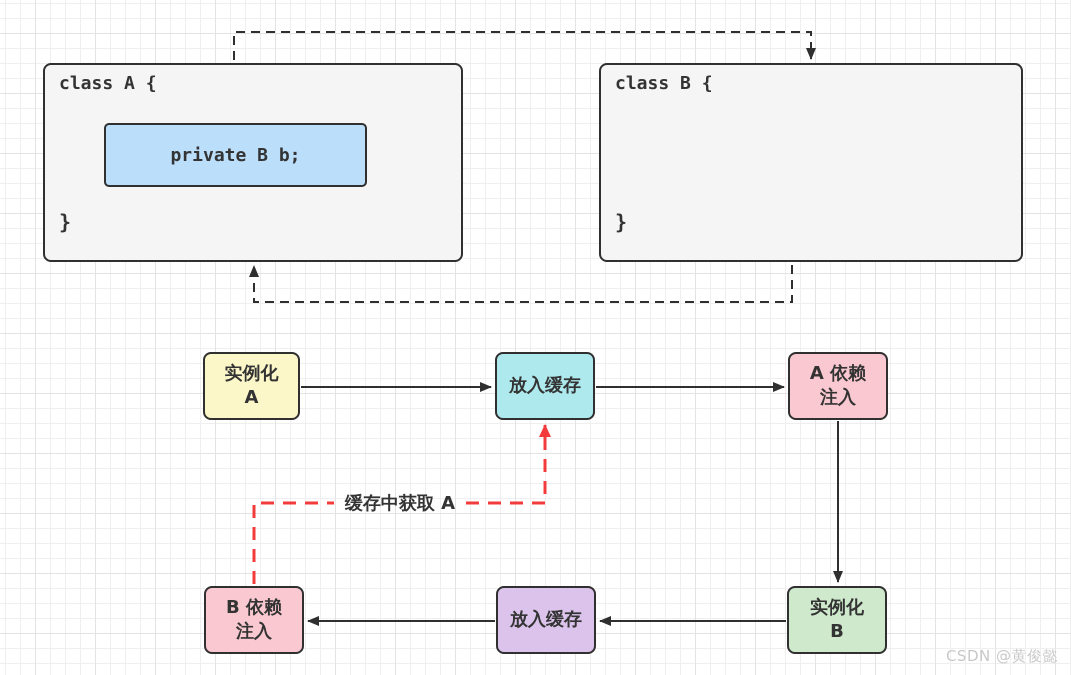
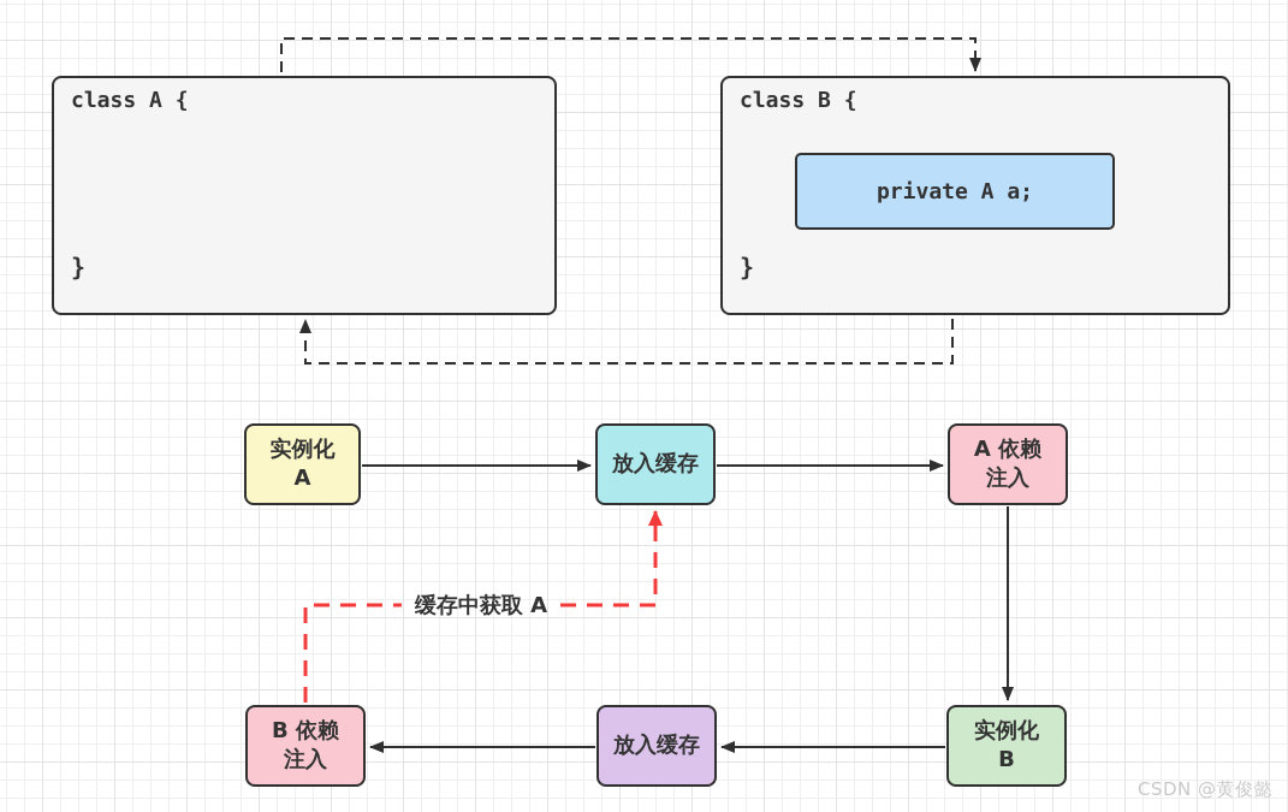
  class A {
- private B b;
  }
  class B {
+ private A a;
  }
  实例化
  A
  放入缓存
  A 依赖
  注入
  B 依赖
  注入
  放入缓存
  实例化
  B
  缓存中获取 A
  CSDN @黄俊懿
